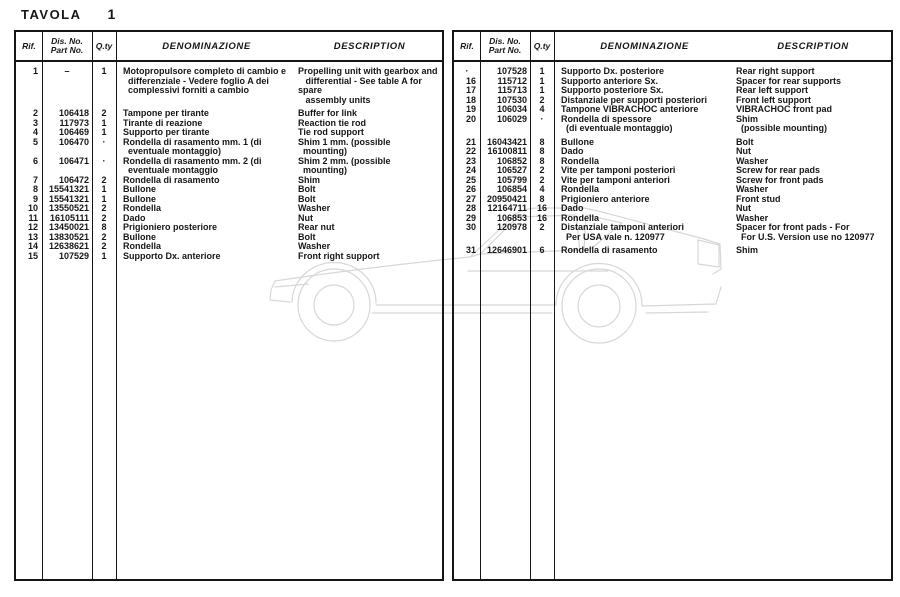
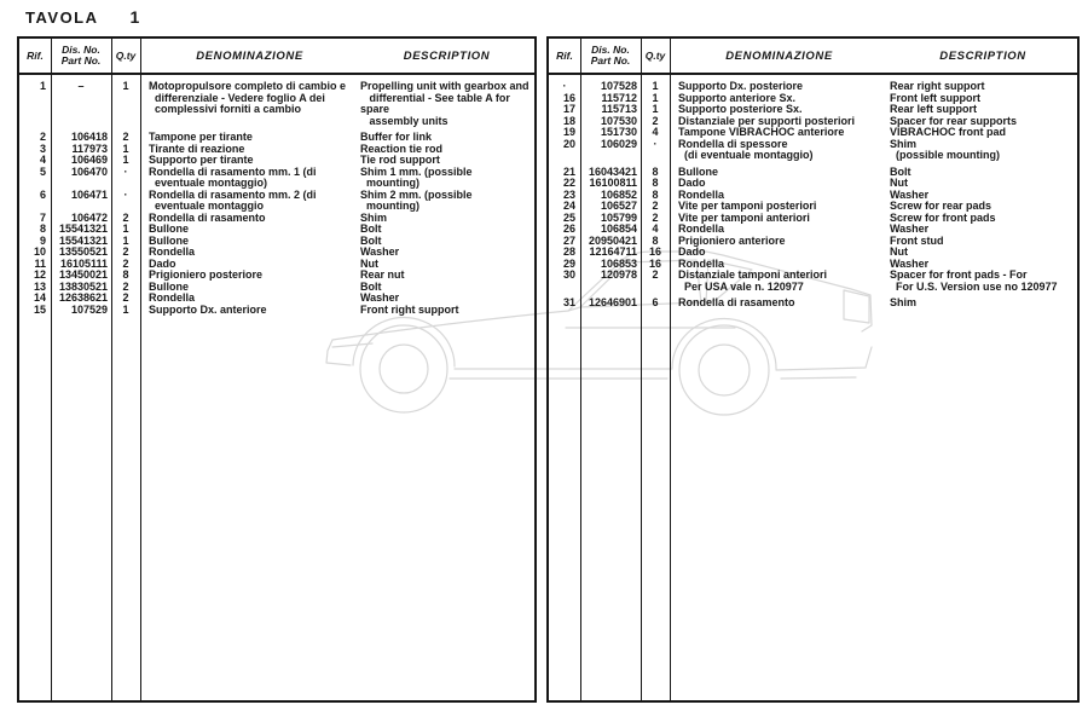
  TAVOLA 1
  Rif.
  Dis. No.
  Part No.
  Q.ty
  DENOMINAZIONE
  DESCRIPTION
  1
  –
  1
  Motopropulsore completo di cambio e
  differenziale - Vedere foglio A dei
  complessivi forniti a cambio
  Propelling unit with gearbox and
  differential - See table A for spare
  assembly units
  2
  106418
  2
  Tampone per tirante
  Buffer for link
  3
  117973
  1
  Tirante di reazione
  Reaction tie rod
  4
  106469
  1
  Supporto per tirante
  Tie rod support
  5
  106470
  ·
  Rondella di rasamento mm. 1 (di
  eventuale montaggio)
  Shim 1 mm. (possible
  mounting)
  6
  106471
  ·
  Rondella di rasamento mm. 2 (di
  eventuale montaggio
  Shim 2 mm. (possible
  mounting)
  7
  106472
  2
  Rondella di rasamento
  Shim
  8
  15541321
  1
  Bullone
  Bolt
  9
  15541321
  1
  Bullone
  Bolt
  10
  13550521
  2
  Rondella
  Washer
  11
  16105111
  2
  Dado
  Nut
  12
  13450021
  8
  Prigioniero posteriore
  Rear nut
  13
  13830521
  2
  Bullone
  Bolt
  14
  12638621
  2
  Rondella
  Washer
  15
  107529
  1
  Supporto Dx. anteriore
  Front right support
  Rif.
  Dis. No.
  Part No.
  Q.ty
  DENOMINAZIONE
  DESCRIPTION
  ·
  107528
  1
  Supporto Dx. posteriore
  Rear right support
  16
  115712
  1
  Supporto anteriore Sx.
- Spacer for rear supports
+ Front left support
  17
  115713
  1
  Supporto posteriore Sx.
  Rear left support
  18
  107530
  2
  Distanziale per supporti posteriori
- Front left support
+ Spacer for rear supports
  19
- 106034
+ 151730
  4
  Tampone VIBRACHOC anteriore
  VIBRACHOC front pad
  20
  106029
  ·
  Rondella di spessore
  (di eventuale montaggio)
  Shim
  (possible mounting)
  21
  16043421
  8
  Bullone
  Bolt
  22
  16100811
  8
  Dado
  Nut
  23
  106852
  8
  Rondella
  Washer
  24
  106527
  2
  Vite per tamponi posteriori
  Screw for rear pads
  25
  105799
  2
  Vite per tamponi anteriori
  Screw for front pads
  26
  106854
  4
  Rondella
  Washer
  27
  20950421
  8
  Prigioniero anteriore
  Front stud
  28
  12164711
  16
  Dado
  Nut
  29
  106853
  16
  Rondella
  Washer
  30
  120978
  2
  Distanziale tamponi anteriori
  Per USA vale n. 120977
  Spacer for front pads - For
  For U.S. Version use no 120977
  31
  12646901
  6
  Rondella di rasamento
  Shim
